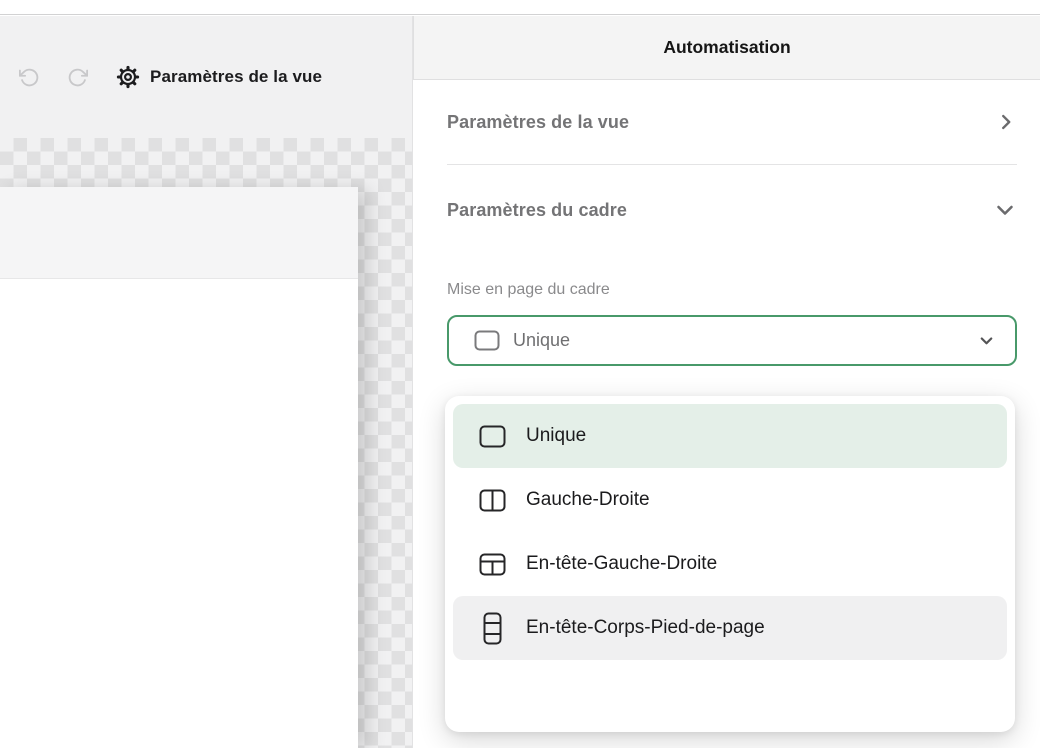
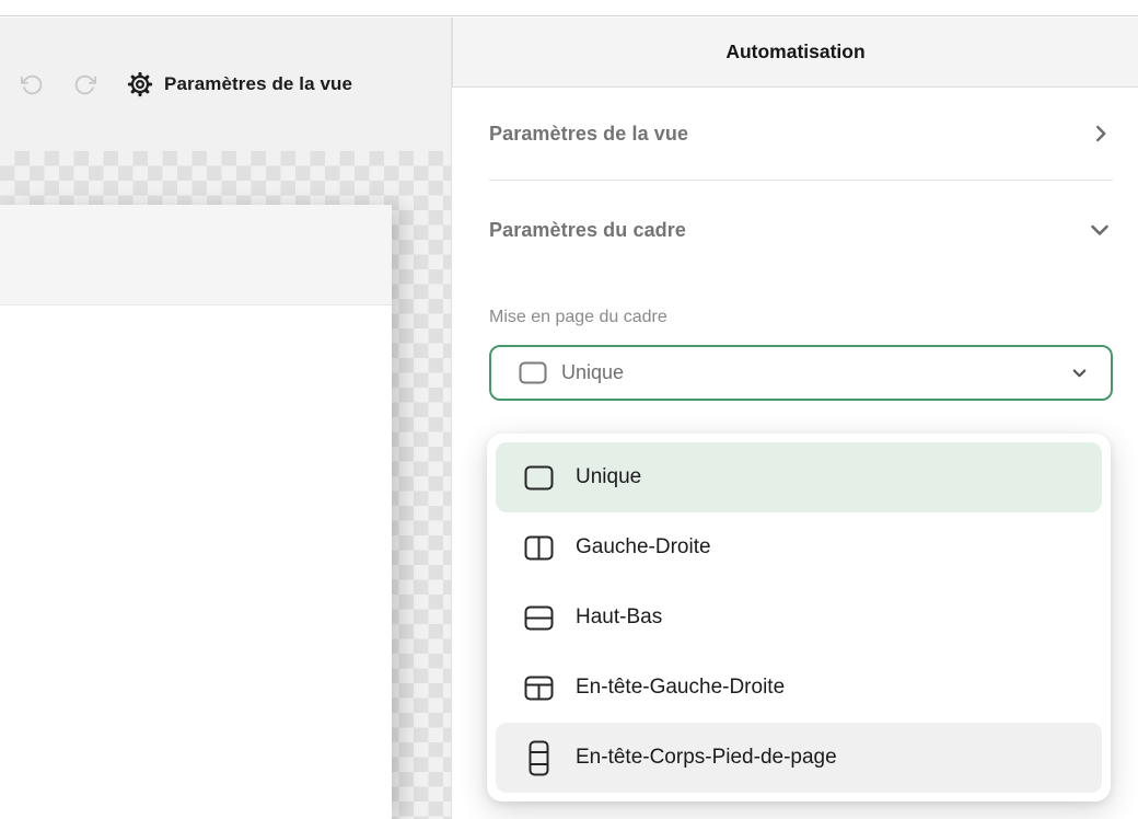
  Paramètres de la vue
  Automatisation
  Paramètres de la vue
  Paramètres du cadre
  Mise en page du cadre
  Unique
  Unique
  Gauche-Droite
+ Haut-Bas
  En-tête-Gauche-Droite
  En-tête-Corps-Pied-de-page
